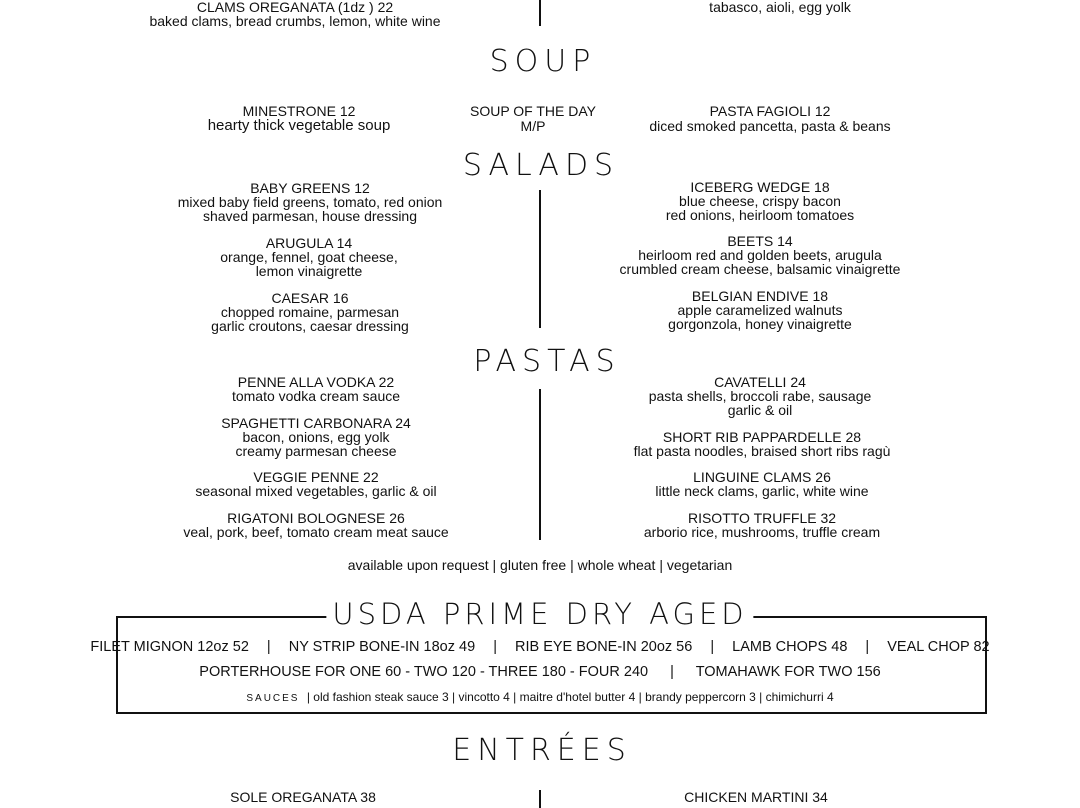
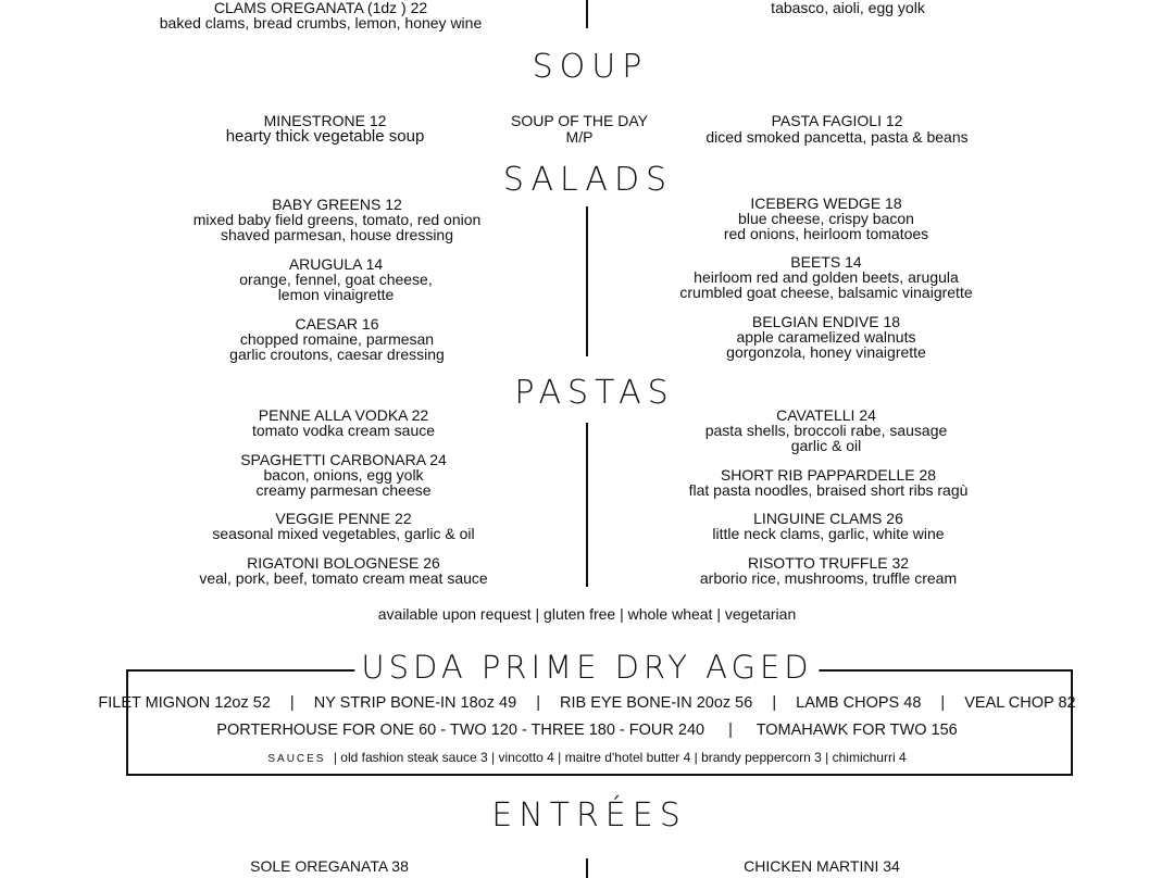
  CLAMS OREGANATA (1dz ) 22
- baked clams, bread crumbs, lemon, white wine
+ baked clams, bread crumbs, lemon, honey wine
  tabasco, aioli, egg yolk
  SOUP
  MINESTRONE 12
  hearty thick vegetable soup
  SOUP OF THE DAY
  M/P
  PASTA FAGIOLI 12
  diced smoked pancetta, pasta & beans
  SALADS
  BABY GREENS 12
  mixed baby field greens, tomato, red onion
  shaved parmesan, house dressing
  ARUGULA 14
  orange, fennel, goat cheese,
  lemon vinaigrette
  CAESAR 16
  chopped romaine, parmesan
  garlic croutons, caesar dressing
  ICEBERG WEDGE 18
  blue cheese, crispy bacon
  red onions, heirloom tomatoes
  BEETS 14
  heirloom red and golden beets, arugula
- crumbled cream cheese, balsamic vinaigrette
+ crumbled goat cheese, balsamic vinaigrette
  BELGIAN ENDIVE 18
  apple caramelized walnuts
  gorgonzola, honey vinaigrette
  PASTAS
  PENNE ALLA VODKA 22
  tomato vodka cream sauce
  SPAGHETTI CARBONARA 24
  bacon, onions, egg yolk
  creamy parmesan cheese
  VEGGIE PENNE 22
  seasonal mixed vegetables, garlic & oil
  RIGATONI BOLOGNESE 26
  veal, pork, beef, tomato cream meat sauce
  CAVATELLI 24
  pasta shells, broccoli rabe, sausage
  garlic & oil
  SHORT RIB PAPPARDELLE 28
  flat pasta noodles, braised short ribs ragù
  LINGUINE CLAMS 26
  little neck clams, garlic, white wine
  RISOTTO TRUFFLE 32
  arborio rice, mushrooms, truffle cream
  available upon request | gluten free | whole wheat | vegetarian
  USDA PRIME DRY AGED
  FILET MIGNON 12oz 52 | NY STRIP BONE-IN 18oz 49 | RIB EYE BONE-IN 20oz 56 | LAMB CHOPS 48 | VEAL CHOP 82
  PORTERHOUSE FOR ONE 60 - TWO 120 - THREE 180 - FOUR 240 | TOMAHAWK FOR TWO 156
  SAUCES | old fashion steak sauce 3 | vincotto 4 | maitre d'hotel butter 4 | brandy peppercorn 3 | chimichurri 4
  ENTRÉES
  SOLE OREGANATA 38
  CHICKEN MARTINI 34
